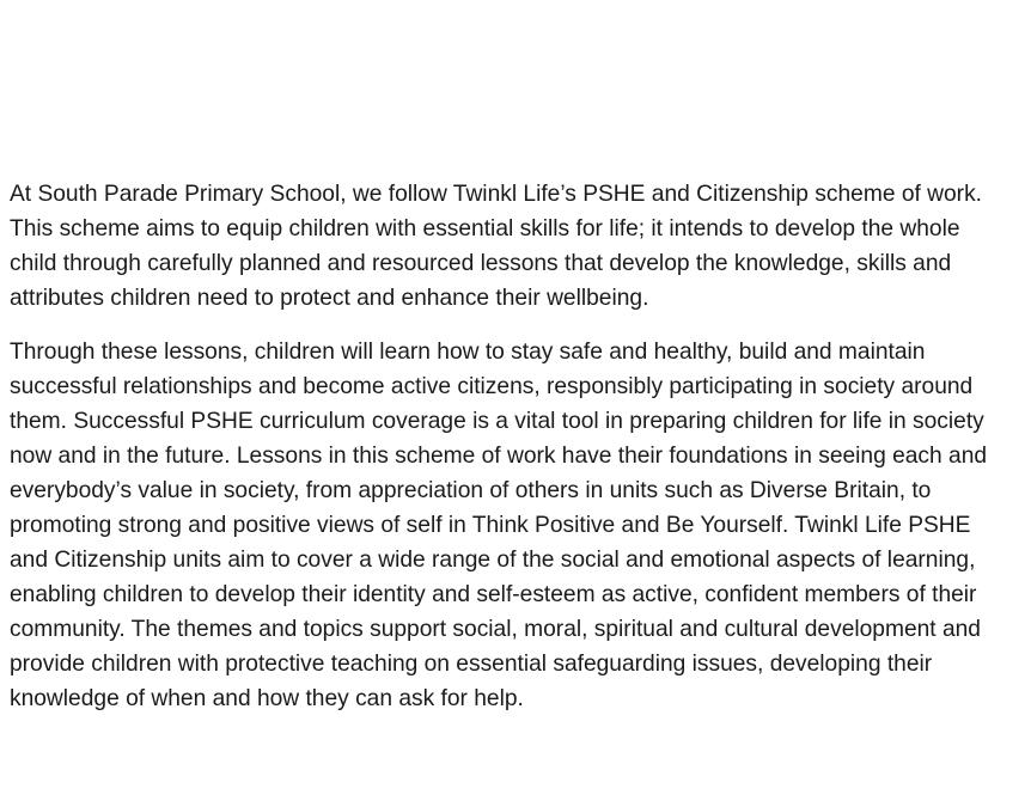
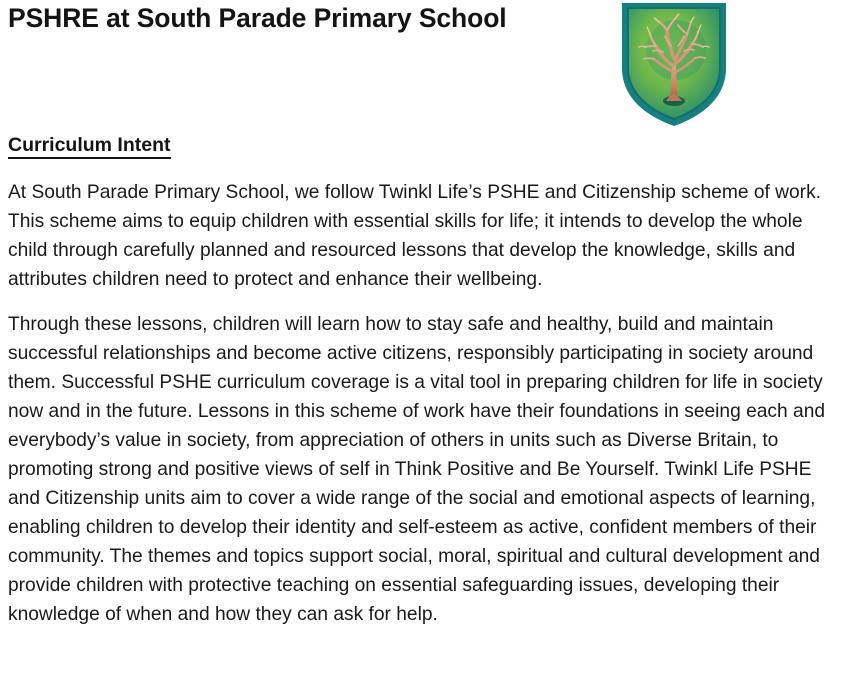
+ PSHRE at South Parade Primary School
+ Curriculum Intent
  At South Parade Primary School, we follow Twinkl Life’s PSHE and Citizenship scheme of work. This scheme aims to equip children with essential skills for life; it intends to develop the whole child through carefully planned and resourced lessons that develop the knowledge, skills and attributes children need to protect and enhance their wellbeing.
  Through these lessons, children will learn how to stay safe and healthy, build and maintain successful relationships and become active citizens, responsibly participating in society around them. Successful PSHE curriculum coverage is a vital tool in preparing children for life in society now and in the future. Lessons in this scheme of work have their foundations in seeing each and everybody’s value in society, from appreciation of others in units such as Diverse Britain, to promoting strong and positive views of self in Think Positive and Be Yourself. Twinkl Life PSHE and Citizenship units aim to cover a wide range of the social and emotional aspects of learning, enabling children to develop their identity and self-esteem as active, confident members of their community. The themes and topics support social, moral, spiritual and cultural development and provide children with protective teaching on essential safeguarding issues, developing their knowledge of when and how they can ask for help.
